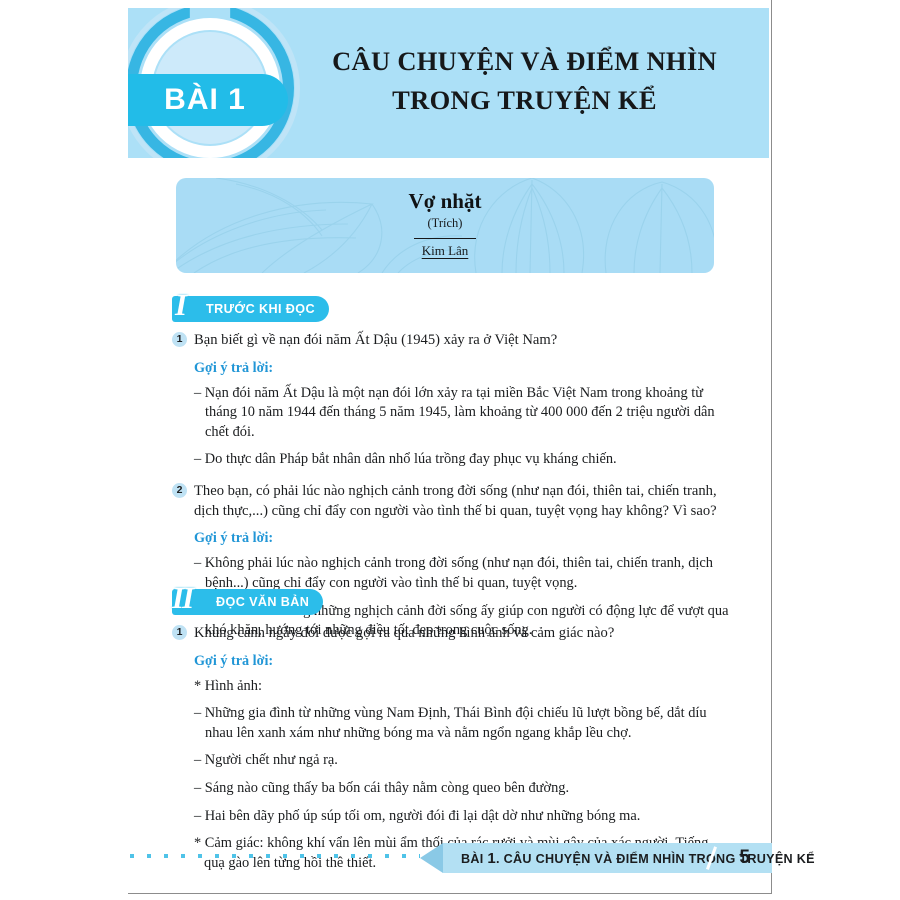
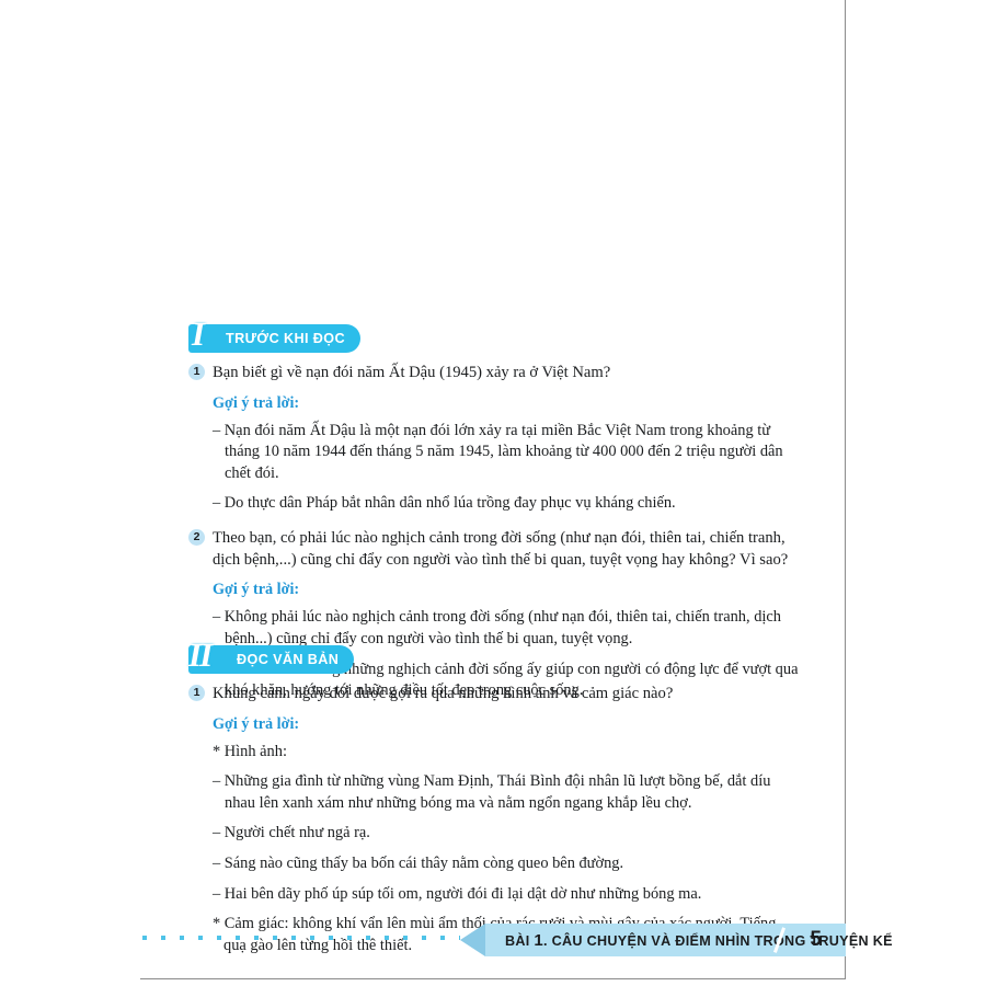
- BÀI 1
- CÂU CHUYỆN VÀ ĐIỂM NHÌN
- TRONG TRUYỆN KỂ
- Vợ nhặt
- (Trích)
- Kim Lân
  TRƯỚC KHI ĐỌC
  I
  1
  Bạn biết gì về nạn đói năm Ất Dậu (1945) xảy ra ở Việt Nam?
  Gợi ý trả lời:
  – Nạn đói năm Ất Dậu là một nạn đói lớn xảy ra tại miền Bắc Việt Nam trong khoảng từ tháng 10 năm 1944 đến tháng 5 năm 1945, làm khoảng từ 400 000 đến 2 triệu người dân chết đói.
  – Do thực dân Pháp bắt nhân dân nhổ lúa trồng đay phục vụ kháng chiến.
  2
- Theo bạn, có phải lúc nào nghịch cảnh trong đời sống (như nạn đói, thiên tai, chiến tranh, dịch thực,...) cũng chỉ đẩy con người vào tình thế bi quan, tuyệt vọng hay không? Vì sao?
+ Theo bạn, có phải lúc nào nghịch cảnh trong đời sống (như nạn đói, thiên tai, chiến tranh, dịch bệnh,...) cũng chỉ đẩy con người vào tình thế bi quan, tuyệt vọng hay không? Vì sao?
  Gợi ý trả lời:
  – Không phải lúc nào nghịch cảnh trong đời sống (như nạn đói, thiên tai, chiến tranh, dịch bệnh...) cũng chỉ đẩy con người vào tình thế bi quan, tuyệt vọng.
  hững nghịch cảnh đời sống ấy giúp con người có động lực để vượt qua khó khăn, hướng tới những điều tốt đẹp trong cuộc sống.
  ĐỌC VĂN BẢN
  II
  1
  Khung cảnh ngày đói được gợi ra qua những hình ảnh và cảm giác nào?
  Gợi ý trả lời:
  * Hình ảnh:
- – Những gia đình từ những vùng Nam Định, Thái Bình đội chiếu lũ lượt bồng bế, dắt díu nhau lên xanh xám như những bóng ma và nằm ngổn ngang khắp lều chợ.
+ – Những gia đình từ những vùng Nam Định, Thái Bình đội nhân lũ lượt bồng bế, dắt díu nhau lên xanh xám như những bóng ma và nằm ngổn ngang khắp lều chợ.
  – Người chết như ngả rạ.
  – Sáng nào cũng thấy ba bốn cái thây nằm còng queo bên đường.
  – Hai bên dãy phố úp súp tối om, người đói đi lại dật dờ như những bóng ma.
  BÀI 1. CÂU CHUYỆN VÀ ĐIỂM NHÌN TRNG TRUYỆN KỂ
  5
